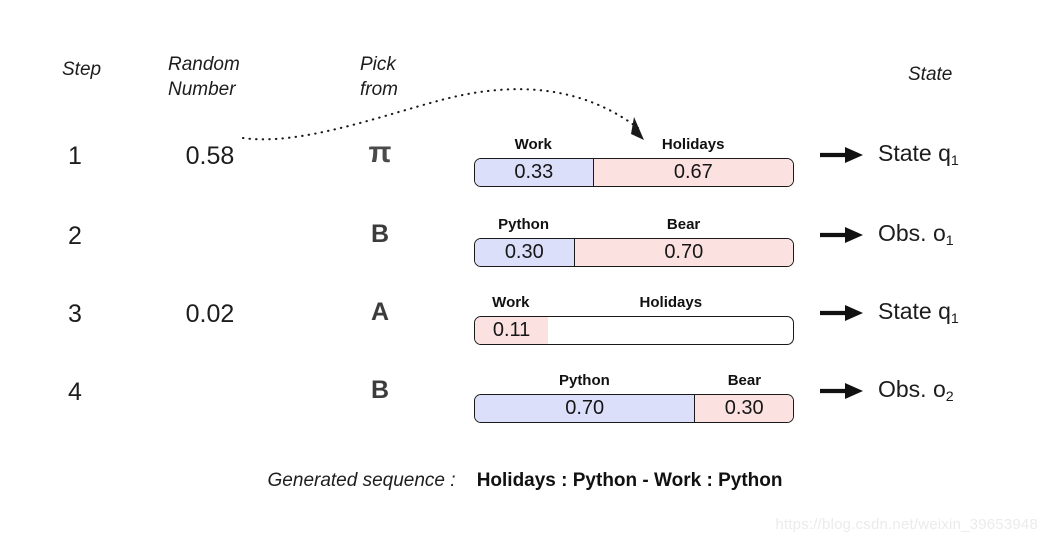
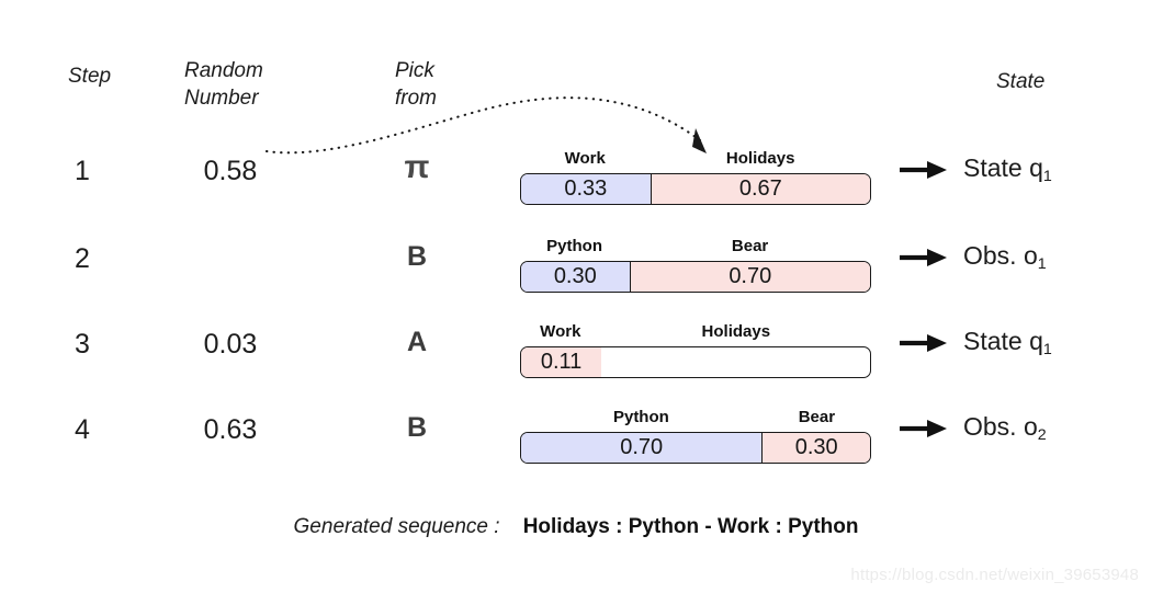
  Step
  Random
  Number
  Pick
  from
  State
  1
  0.58
  π
  Work
  Holidays
  0.33
  0.67
  State q1
  2
  B
  Python
  Bear
  0.30
  0.70
  Obs. o1
  3
- 0.02
+ 0.03
  A
  Work
  Holidays
  0.11
  State q1
  4
+ 0.63
  B
  Python
  Bear
  0.70
  0.30
  Obs. o2
  Generated sequence : Holidays : Python - Work : Python
